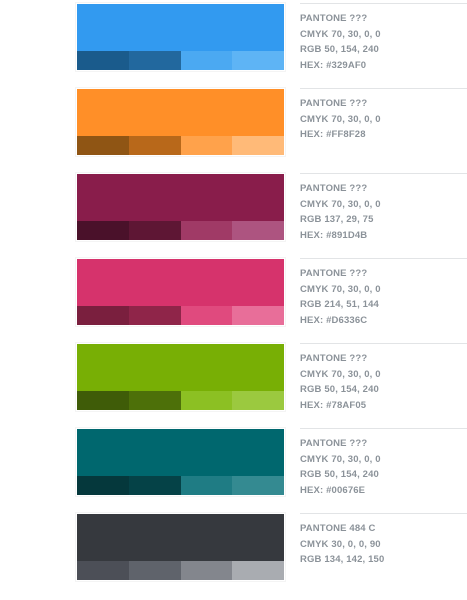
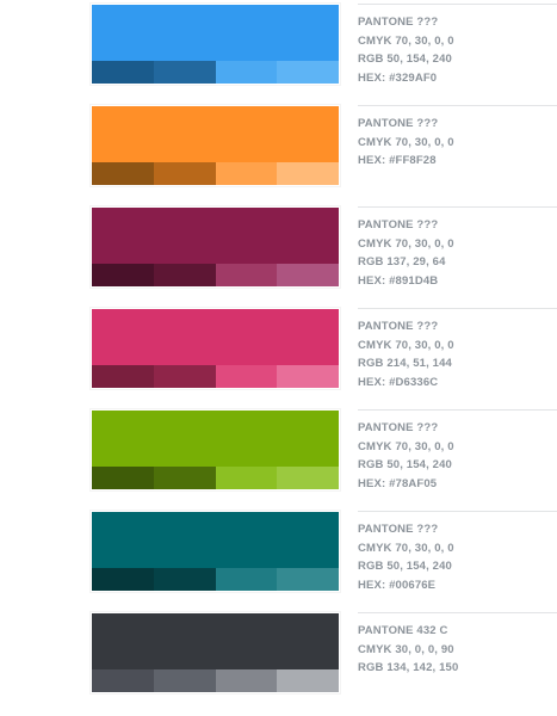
  PANTONE ???
  CMYK 70, 30, 0, 0
  RGB 50, 154, 240
  HEX: #329AF0
  PANTONE ???
  CMYK 70, 30, 0, 0
  HEX: #FF8F28
  PANTONE ???
  CMYK 70, 30, 0, 0
- RGB 137, 29, 75
+ RGB 137, 29, 64
  HEX: #891D4B
  PANTONE ???
  CMYK 70, 30, 0, 0
  RGB 214, 51, 144
  HEX: #D6336C
  PANTONE ???
  CMYK 70, 30, 0, 0
  RGB 50, 154, 240
  HEX: #78AF05
  PANTONE ???
  CMYK 70, 30, 0, 0
  RGB 50, 154, 240
  HEX: #00676E
- PANTONE 484 C
+ PANTONE 432 C
  CMYK 30, 0, 0, 90
  RGB 134, 142, 150
